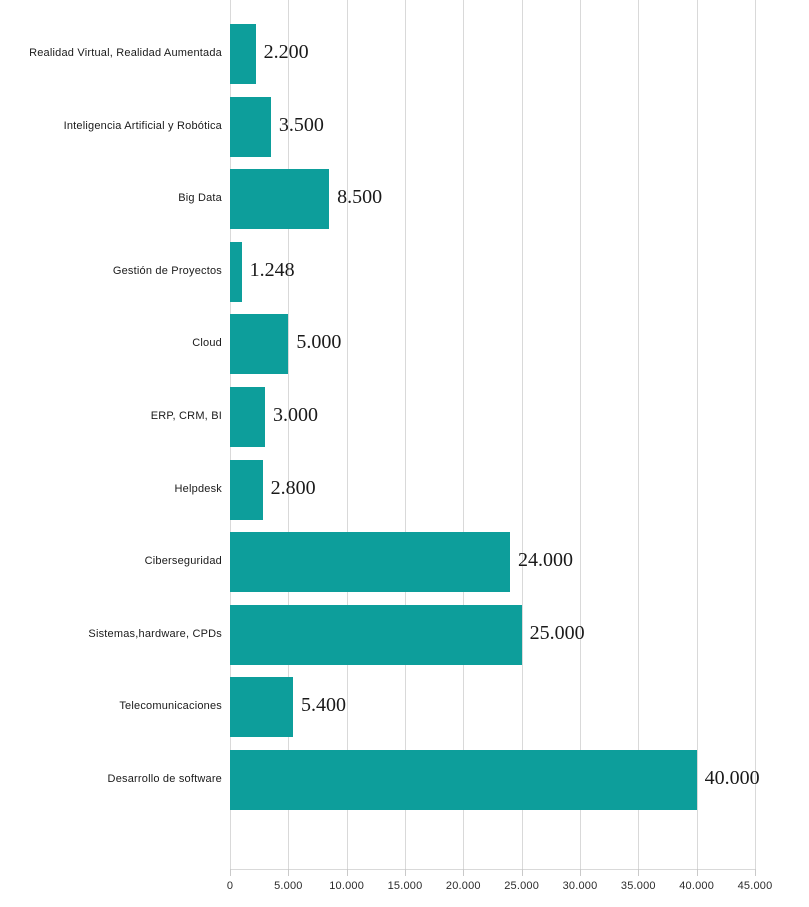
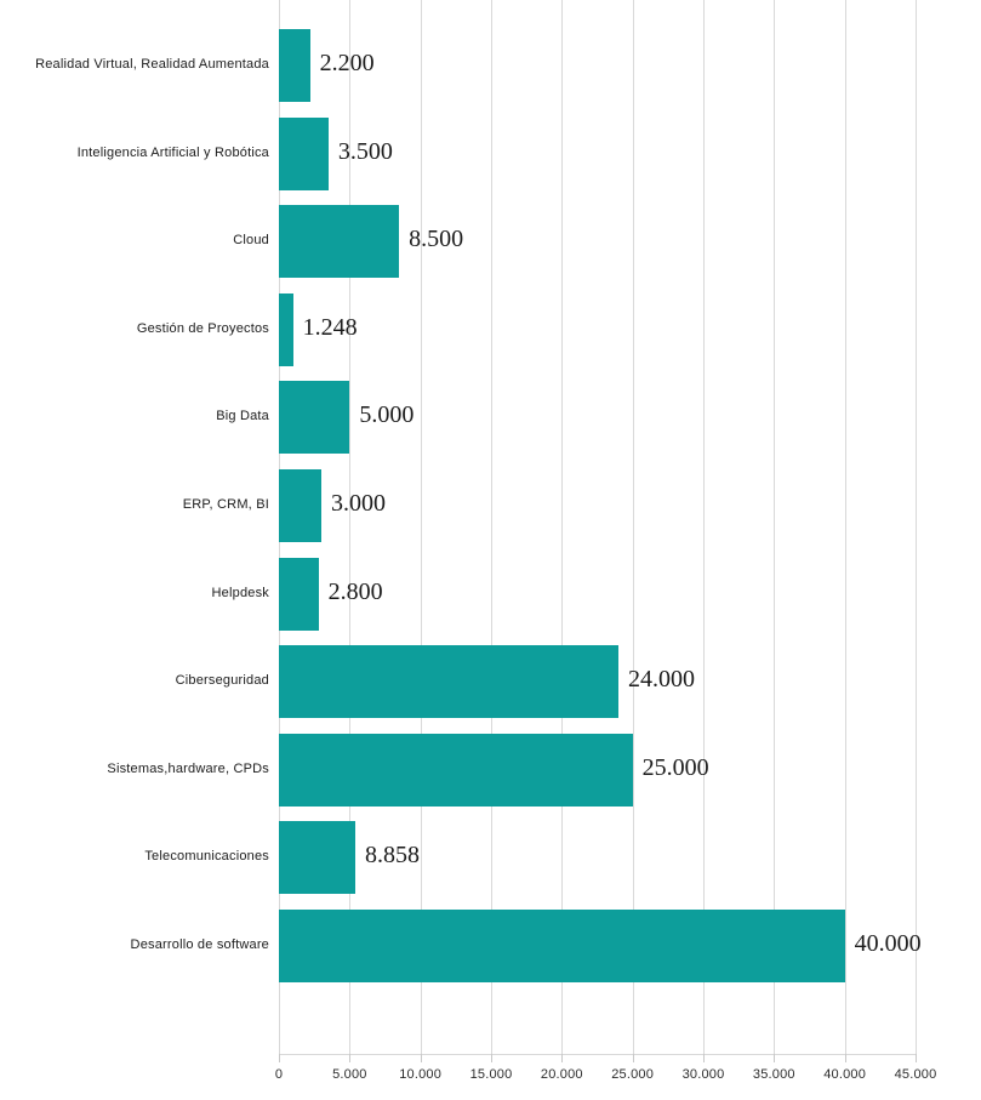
  Realidad Virtual, Realidad Aumentada
  Inteligencia Artificial y Robótica
- Big Data
+ Cloud
  Gestión de Proyectos
- Cloud
+ Big Data
  ERP, CRM, BI
  Helpdesk
  Ciberseguridad
  Sistemas,hardware, CPDs
  Telecomunicaciones
  Desarrollo de software
  2.200
  3.500
  8.500
  1.248
  5.000
  3.000
  2.800
  24.000
  25.000
- 5.400
+ 8.858
  40.000
  0
  5.000
  10.000
  15.000
  20.000
  25.000
  30.000
  35.000
  40.000
  45.000
